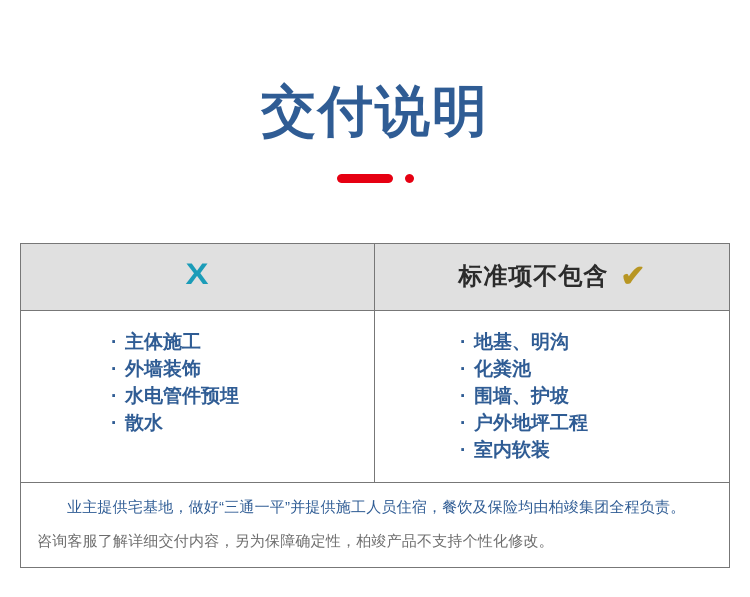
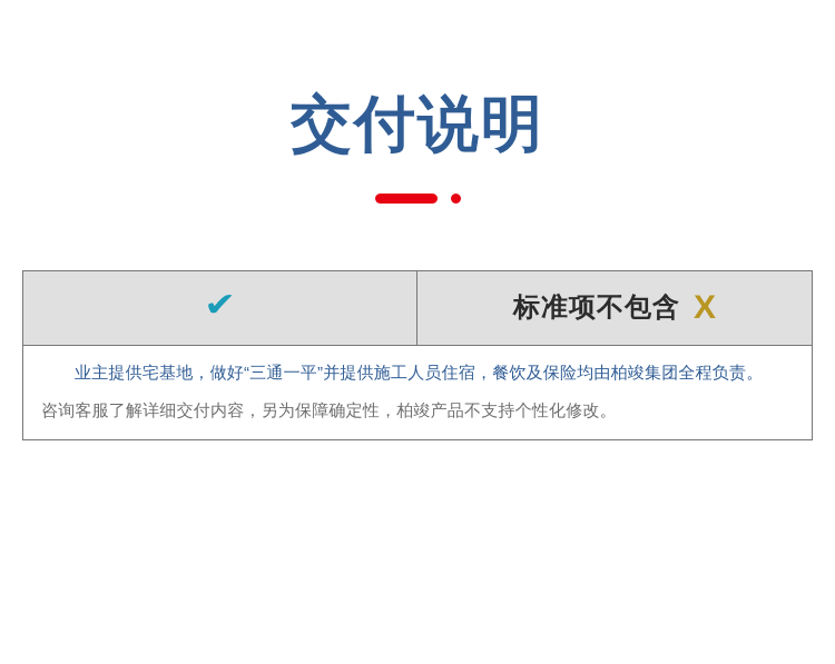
  交付说明
- X
+ ✔
  标准项不包含
- ✔
+ X
- · 主体施工
- · 外墙装饰
- · 水电管件预埋
- · 散水
- · 地基、明沟
- · 化粪池
- · 围墙、护坡
- · 户外地坪工程
- · 室内软装
  业主提供宅基地，做好“三通一平”并提供施工人员住宿，餐饮及保险均由柏竣集团全程负责。
  咨询客服了解详细交付内容，另为保障确定性，柏竣产品不支持个性化修改。
